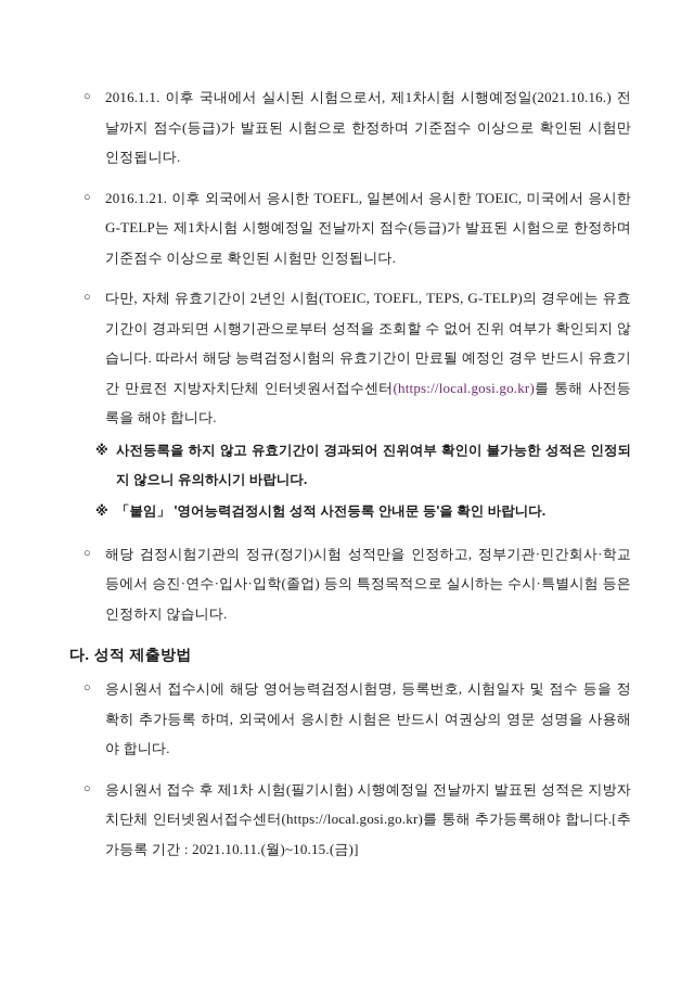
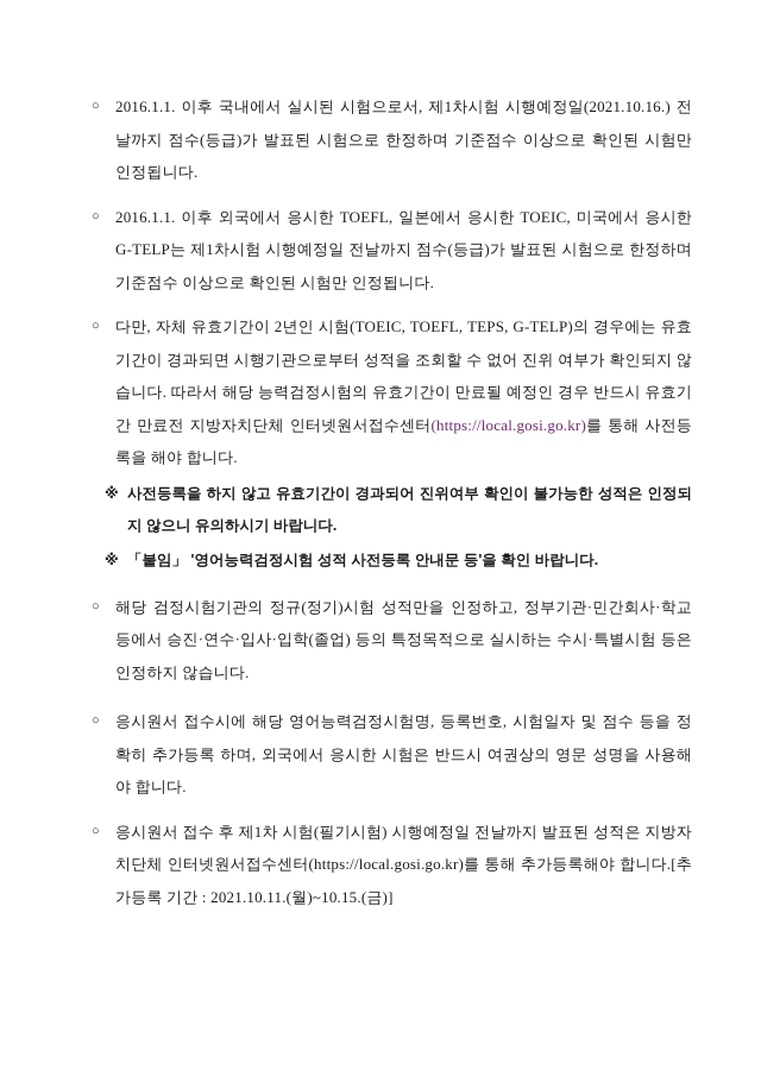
  ○
  2016.1.1. 이후 국내에서 실시된 시험으로서, 제1차시험 시행예정일(2021.10.16.) 전날까지 점수(등급)가 발표된 시험으로 한정하며 기준점수 이상으로 확인된 시험만 인정됩니다.
  ○
- 2016.1.21. 이후 외국에서 응시한 TOEFL, 일본에서 응시한 TOEIC, 미국에서 응시한 G-TELP는 제1차시험 시행예정일 전날까지 점수(등급)가 발표된 시험으로 한정하며 기준점수 이상으로 확인된 시험만 인정됩니다.
+ 2016.1.1. 이후 외국에서 응시한 TOEFL, 일본에서 응시한 TOEIC, 미국에서 응시한 G-TELP는 제1차시험 시행예정일 전날까지 점수(등급)가 발표된 시험으로 한정하며 기준점수 이상으로 확인된 시험만 인정됩니다.
  ○
  다만, 자체 유효기간이 2년인 시험(TOEIC, TOEFL, TEPS, G-TELP)의 경우에는 유효기간이 경과되면 시행기관으로부터 성적을 조회할 수 없어 진위 여부가 확인되지 않습니다. 따라서 해당 능력검정시험의 유효기간이 만료될 예정인 경우 반드시 유효기간 만료전 지방자치단체 인터넷원서접수센터(https://local.gosi.go.kr)를 통해 사전등록을 해야 합니다.
  ※
  사전등록을 하지 않고 유효기간이 경과되어 진위여부 확인이 불가능한 성적은 인정되지 않으니 유의하시기 바랍니다.
  ※
  「붙임」 '영어능력검정시험 성적 사전등록 안내문 등'을 확인 바랍니다.
  ○
  해당 검정시험기관의 정규(정기)시험 성적만을 인정하고, 정부기관·민간회사·학교 등에서 승진·연수·입사·입학(졸업) 등의 특정목적으로 실시하는 수시·특별시험 등은 인정하지 않습니다.
- 다. 성적 제출방법
  ○
  응시원서 접수시에 해당 영어능력검정시험명, 등록번호, 시험일자 및 점수 등을 정확히 추가등록 하며, 외국에서 응시한 시험은 반드시 여권상의 영문 성명을 사용해야 합니다.
  ○
  응시원서 접수 후 제1차 시험(필기시험) 시행예정일 전날까지 발표된 성적은 지방자치단체 인터넷원서접수센터(https://local.gosi.go.kr)를 통해 추가등록해야 합니다.[추가등록 기간 : 2021.10.11.(월)~10.15.(금)]
